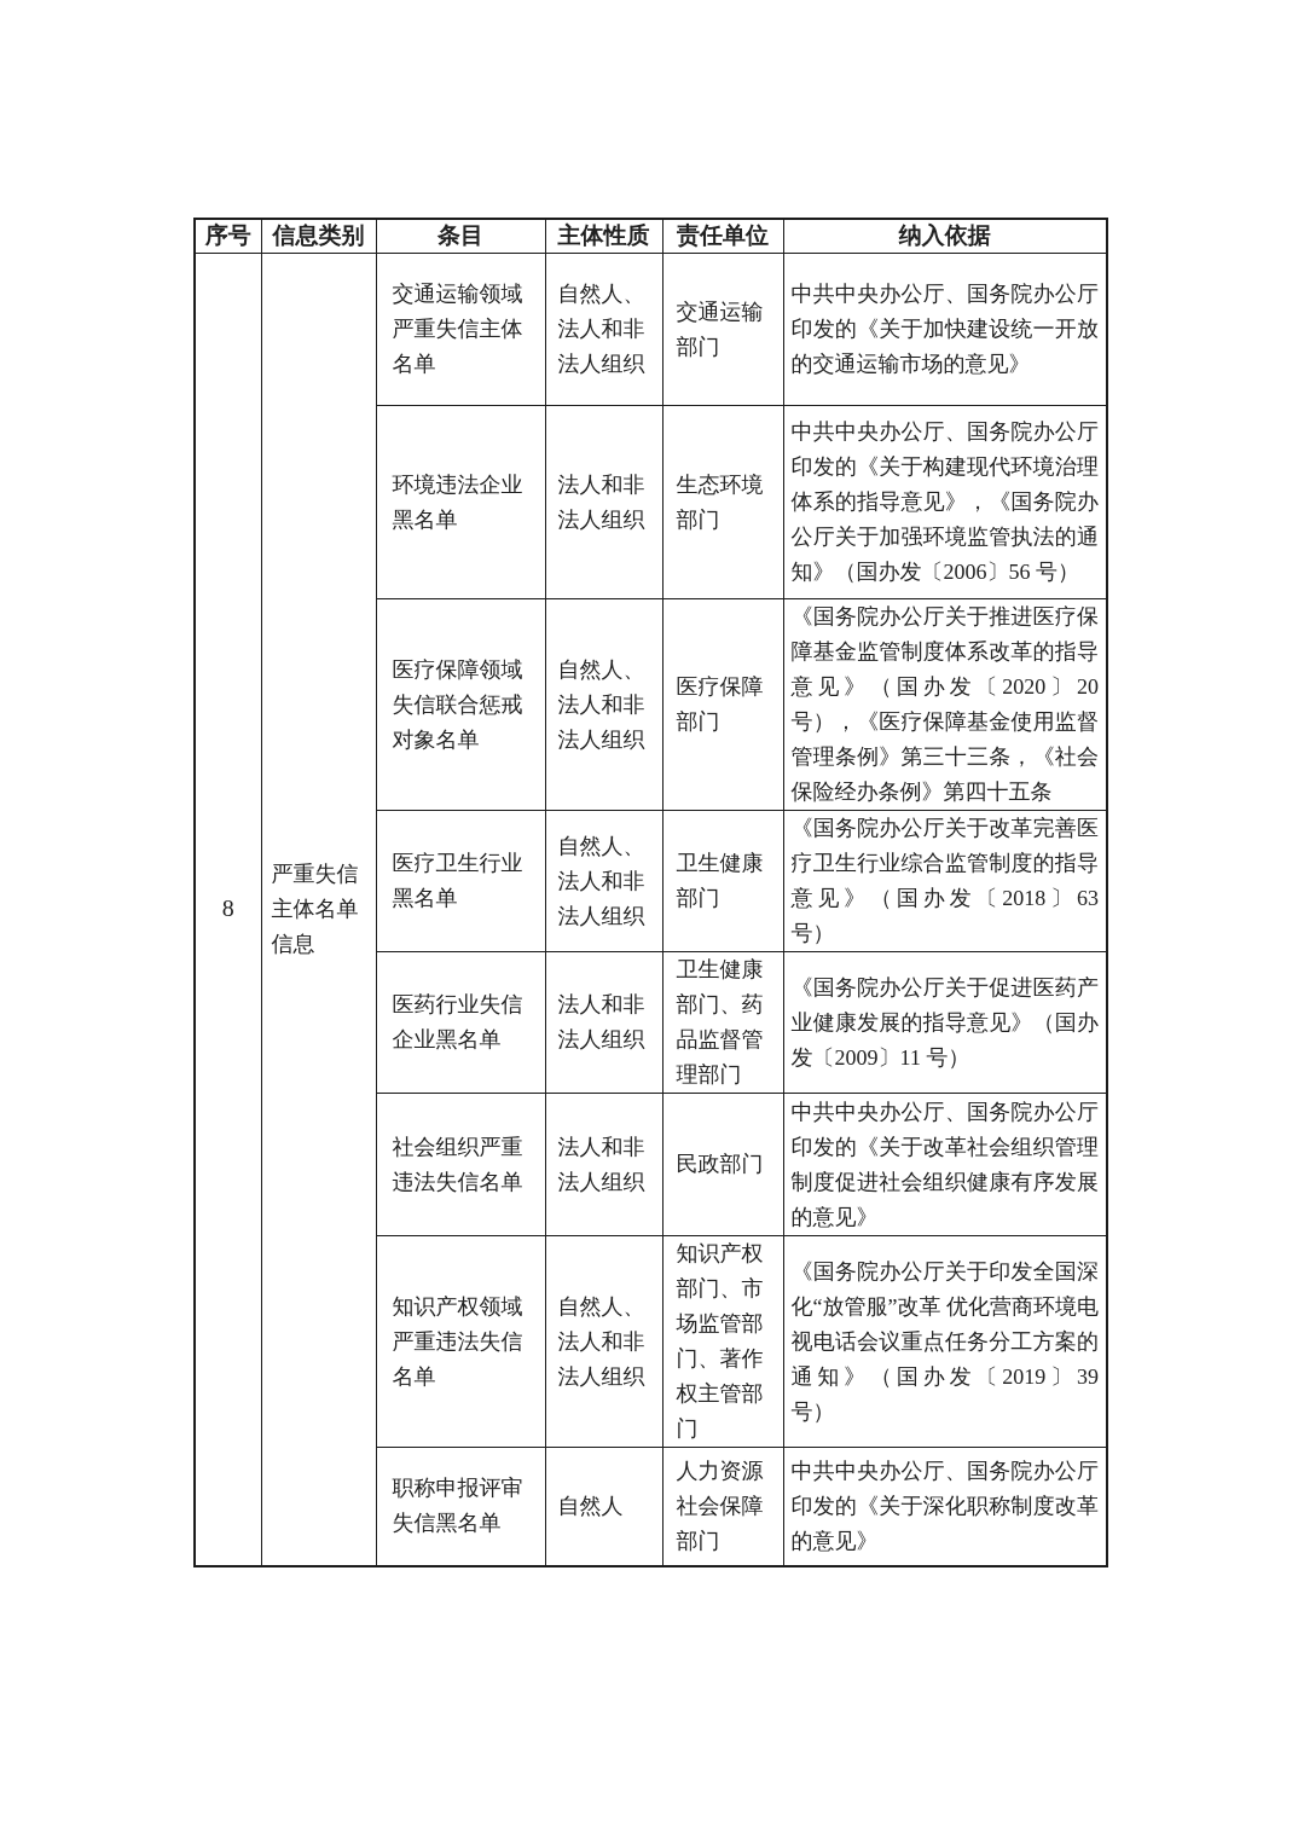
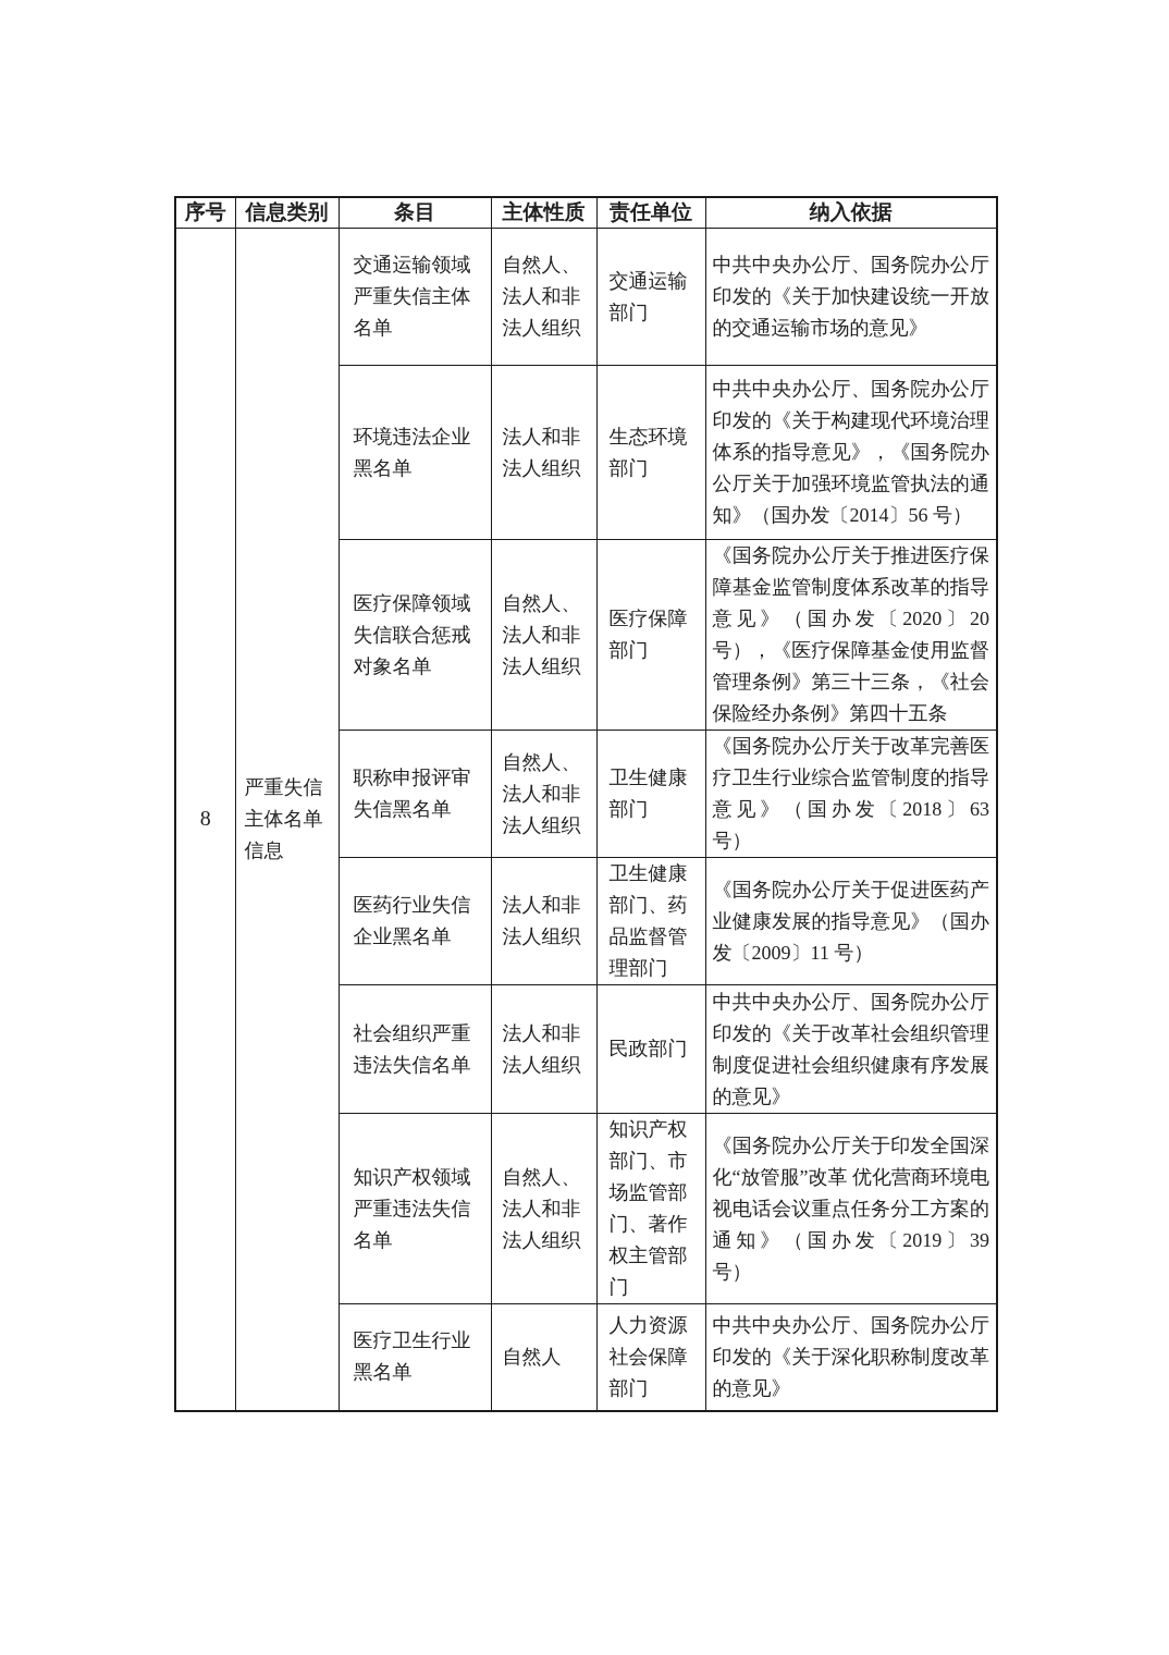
  序号	信息类别	条目	主体性质	责任单位	纳入依据
  8	严重失信主体名单信息	交通运输领域严重失信主体名单	自然人、法人和非法人组织	交通运输部门	中共中央办公厅、国务院办公厅印发的《关于加快建设统一开放的交通运输市场的意见》
- 环境违法企业黑名单	法人和非法人组织	生态环境部门	中共中央办公厅、国务院办公厅印发的《关于构建现代环境治理体系的指导意见》，《国务院办公厅关于加强环境监管执法的通知》（国办发〔2006〕56 号）
+ 环境违法企业黑名单	法人和非法人组织	生态环境部门	中共中央办公厅、国务院办公厅印发的《关于构建现代环境治理体系的指导意见》，《国务院办公厅关于加强环境监管执法的通知》（国办发〔2014〕56 号）
  医疗保障领域失信联合惩戒对象名单	自然人、法人和非法人组织	医疗保障部门	《国务院办公厅关于推进医疗保障基金监管制度体系改革的指导意见》（国办发〔2020〕20 号），《医疗保障基金使用监督管理条例》第三十三条，《社会保险经办条例》第四十五条
- 医疗卫生行业黑名单	自然人、法人和非法人组织	卫生健康部门	《国务院办公厅关于改革完善医疗卫生行业综合监管制度的指导意见》（国办发〔2018〕63 号）
+ 职称申报评审失信黑名单	自然人、法人和非法人组织	卫生健康部门	《国务院办公厅关于改革完善医疗卫生行业综合监管制度的指导意见》（国办发〔2018〕63 号）
  医药行业失信企业黑名单	法人和非法人组织	卫生健康部门、药品监督管理部门	《国务院办公厅关于促进医药产业健康发展的指导意见》（国办发〔2009〕11 号）
  社会组织严重违法失信名单	法人和非法人组织	民政部门	中共中央办公厅、国务院办公厅印发的《关于改革社会组织管理制度促进社会组织健康有序发展的意见》
  知识产权领域严重违法失信名单	自然人、法人和非法人组织	知识产权部门、市场监管部门、著作权主管部门	《国务院办公厅关于印发全国深化“放管服”改革 优化营商环境电视电话会议重点任务分工方案的通知》（国办发〔2019〕39 号）
- 职称申报评审失信黑名单	自然人	人力资源社会保障部门	中共中央办公厅、国务院办公厅印发的《关于深化职称制度改革的意见》
+ 医疗卫生行业黑名单	自然人	人力资源社会保障部门	中共中央办公厅、国务院办公厅印发的《关于深化职称制度改革的意见》
